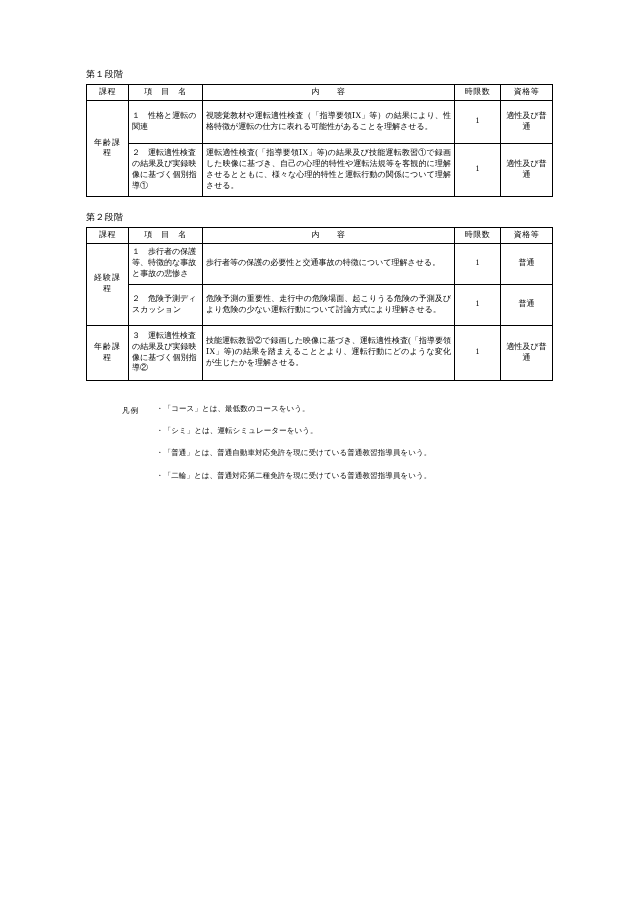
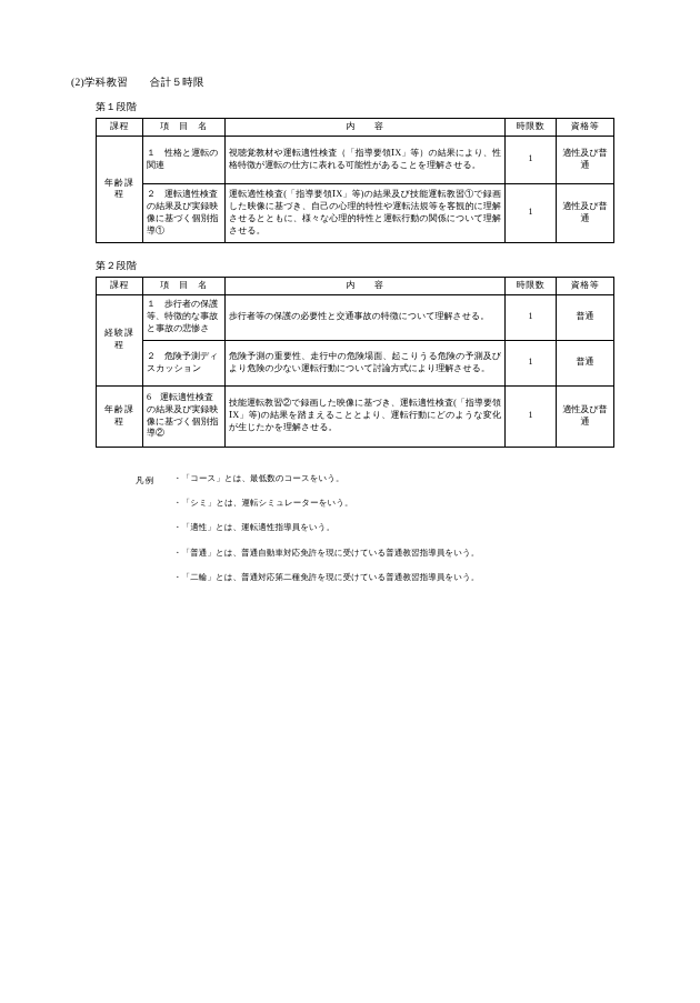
+ (2)学科教習 合計５時限
  第１段階
  課程	項 目 名	内 容	時限数	資格等
  年齢課程	１ 性格と運転の関連	視聴覚教材や運転適性検査（「指導要領ⅠX」等）の結果により、性格特徴が運転の仕方に表れる可能性があることを理解させる。	1	適性及び普通
  ２ 運転適性検査の結果及び実録映像に基づく個別指導①	運転適性検査(「指導要領ⅠX」等)の結果及び技能運転教習①で録画した映像に基づき、自己の心理的特性や運転法規等を客観的に理解させるとともに、様々な心理的特性と運転行動の関係について理解させる。	1	適性及び普通
  第２段階
  課程	項 目 名	内 容	時限数	資格等
  経験課程	１ 歩行者の保護等、特徴的な事故と事故の悲惨さ	歩行者等の保護の必要性と交通事故の特徴について理解させる。	1	普通
  ２ 危険予測ディスカッション	危険予測の重要性、走行中の危険場面、起こりうる危険の予測及びより危険の少ない運転行動について討論方式により理解させる。	1	普通
- 年齢課程	３ 運転適性検査の結果及び実録映像に基づく個別指導②	技能運転教習②で録画した映像に基づき、運転適性検査(「指導要領ⅠX」等)の結果を踏まえることとより、運転行動にどのような変化が生じたかを理解させる。	1	適性及び普通
+ 年齢課程	6 運転適性検査の結果及び実録映像に基づく個別指導②	技能運転教習②で録画した映像に基づき、運転適性検査(「指導要領ⅠX」等)の結果を踏まえることとより、運転行動にどのような変化が生じたかを理解させる。	1	適性及び普通
  凡例
  ・「コース」とは、最低数のコースをいう。
  ・「シミ」とは、運転シミュレーターをいう。
+ ・「適性」とは、運転適性指導員をいう。
  ・「普通」とは、普通自動車対応免許を現に受けている普通教習指導員をいう。
  ・「二輪」とは、普通対応第二種免許を現に受けている普通教習指導員をいう。
